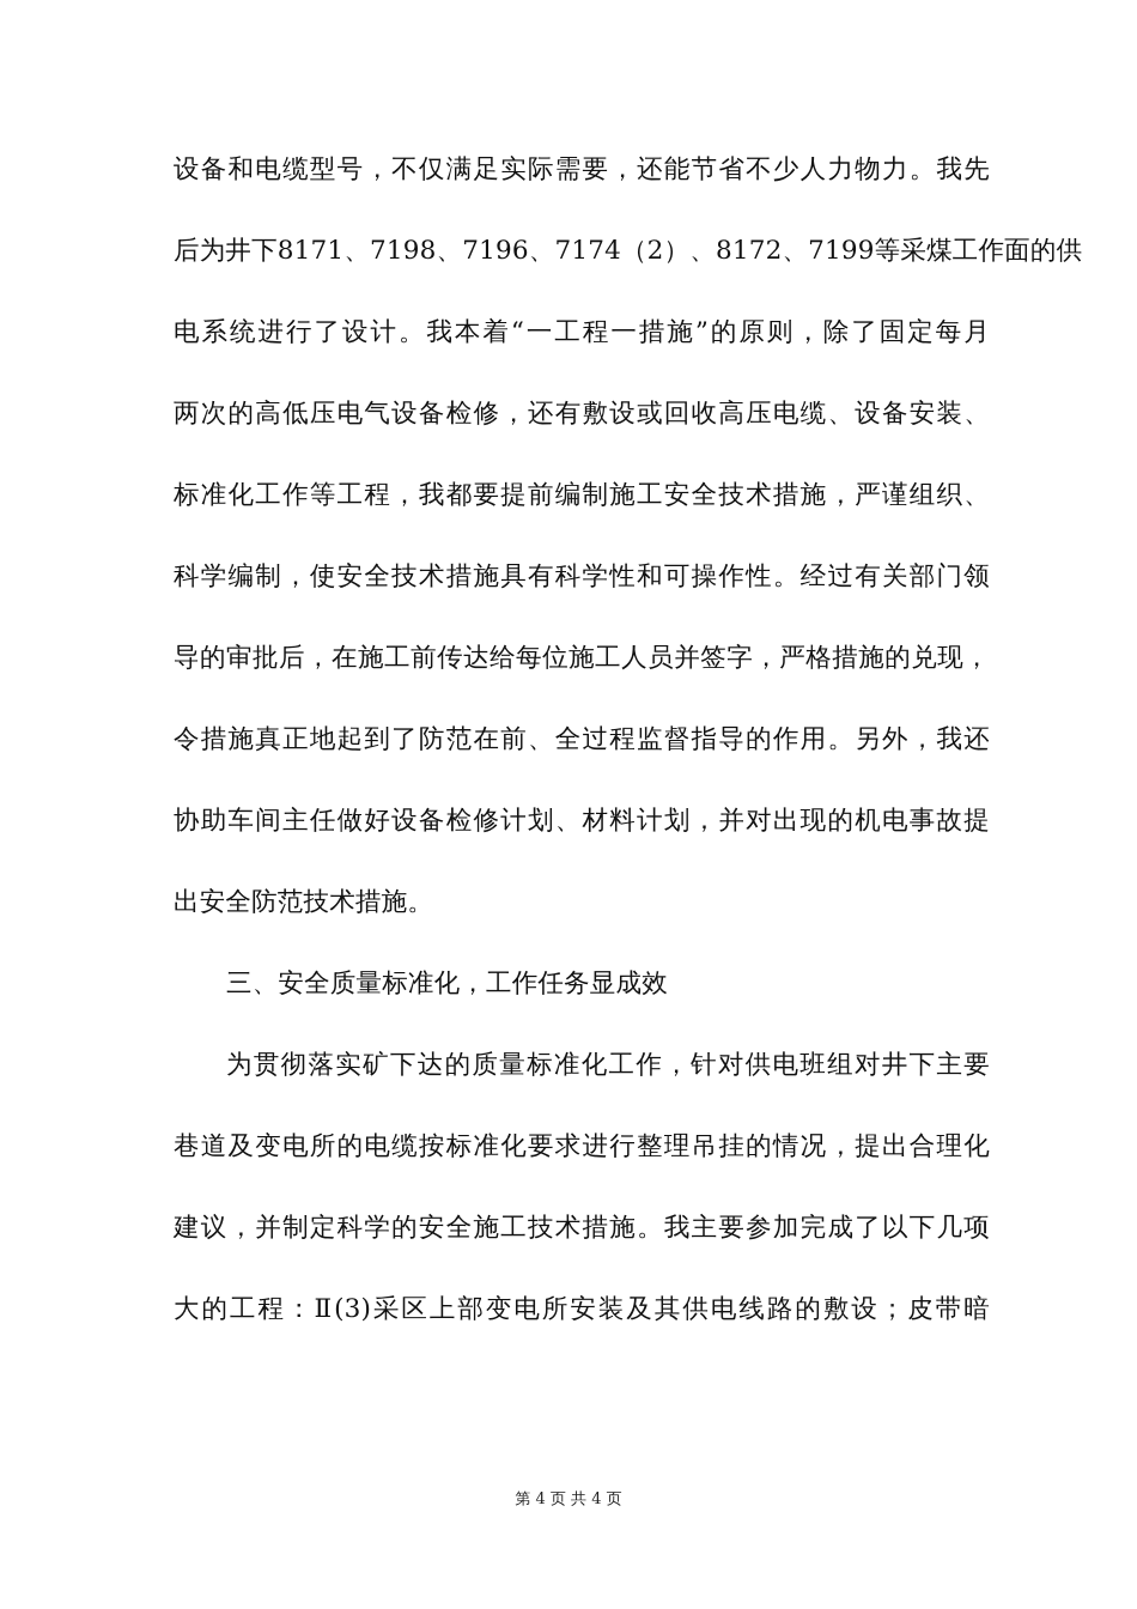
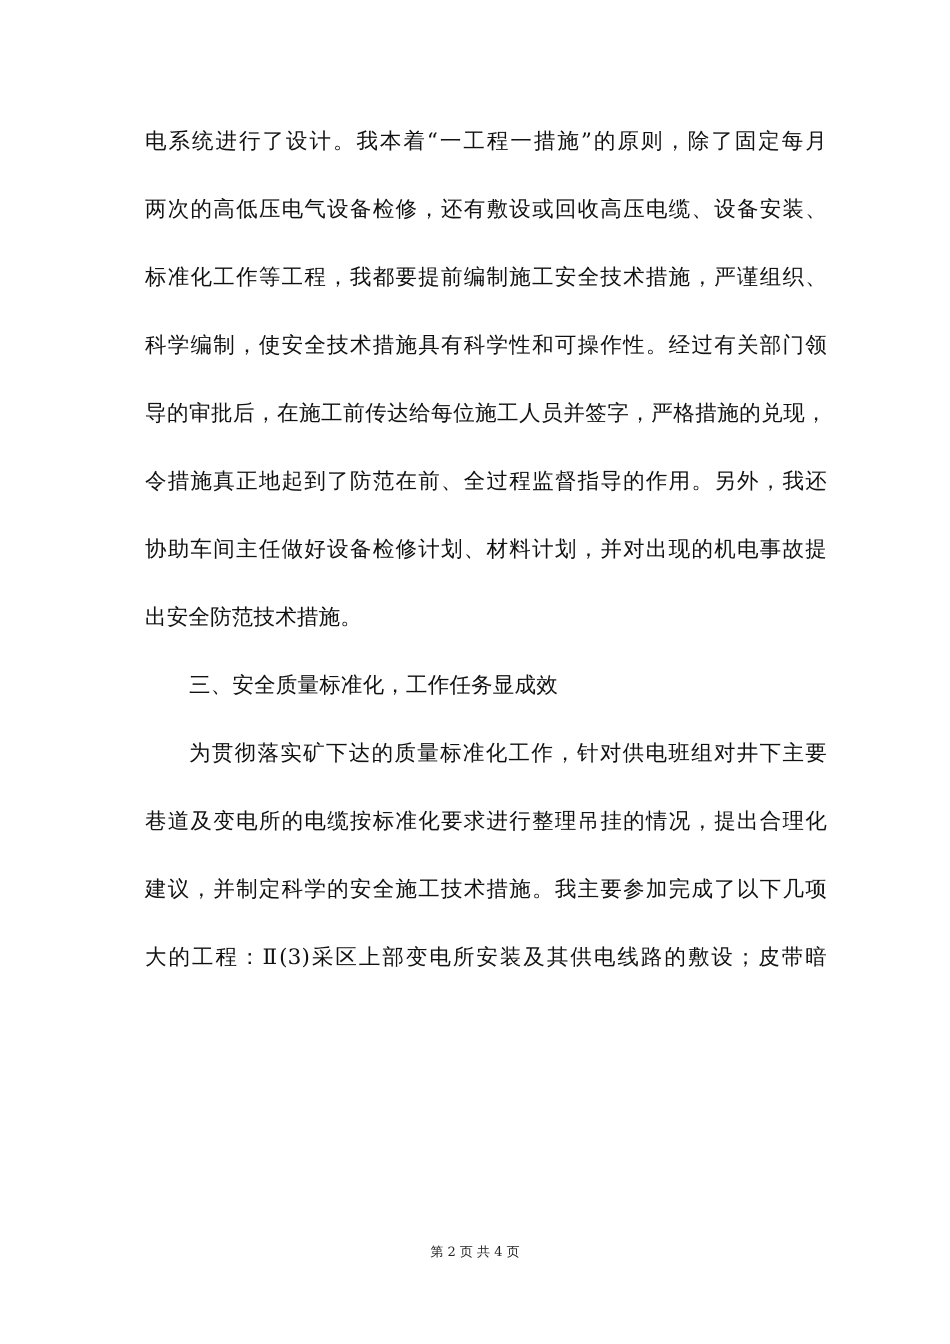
- 设备和电缆型号，不仅满足实际需要，还能节省不少人力物力。我先
- 后为井下8171、7198、7196、7174（2）、8172、7199等采煤工作面的供
  电系统进行了设计。我本着“一工程一措施”的原则，除了固定每月
  两次的高低压电气设备检修，还有敷设或回收高压电缆、设备安装、
  标准化工作等工程，我都要提前编制施工安全技术措施，严谨组织、
  科学编制，使安全技术措施具有科学性和可操作性。经过有关部门领
  导的审批后，在施工前传达给每位施工人员并签字，严格措施的兑现，
  令措施真正地起到了防范在前、全过程监督指导的作用。另外，我还
  协助车间主任做好设备检修计划、材料计划，并对出现的机电事故提
  出安全防范技术措施。
  三、安全质量标准化，工作任务显成效
  为贯彻落实矿下达的质量标准化工作，针对供电班组对井下主要
  巷道及变电所的电缆按标准化要求进行整理吊挂的情况，提出合理化
  建议，并制定科学的安全施工技术措施。我主要参加完成了以下几项
  大的工程：Ⅱ(3)采区上部变电所安装及其供电线路的敷设；皮带暗
- 第 4 页 共 4 页
+ 第 2 页 共 4 页
